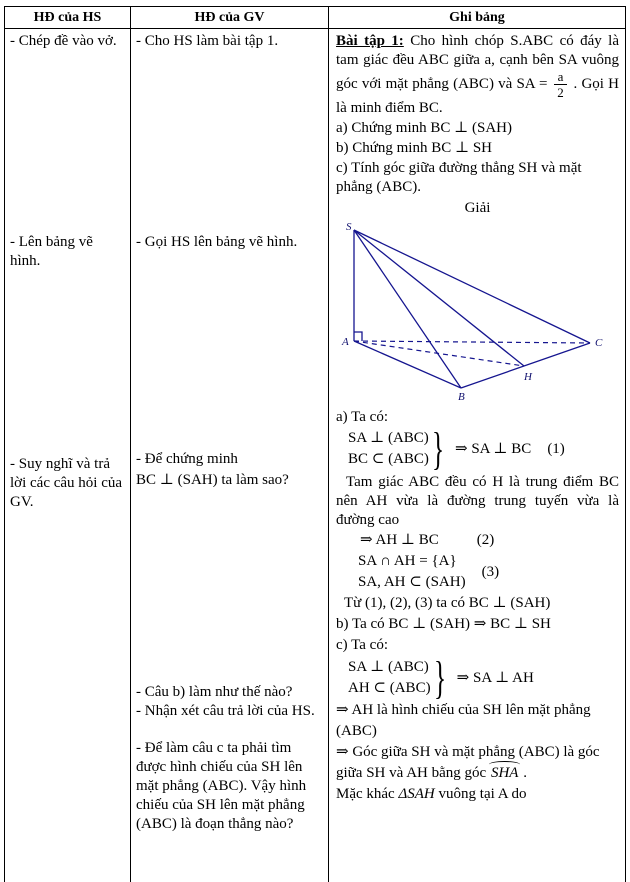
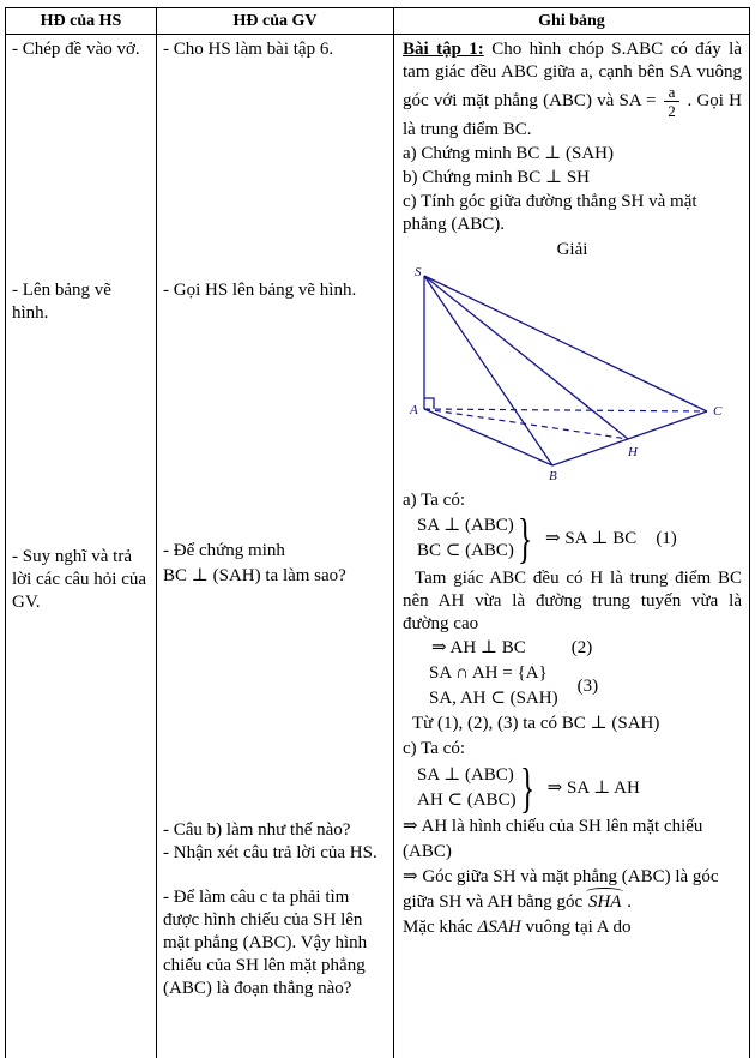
  HĐ của HS
  HĐ của GV
  Ghi bảng
  - Chép đề vào vở.
  - Lên bảng vẽ hình.
  - Suy nghĩ và trả lời các câu hỏi của GV.
- - Cho HS làm bài tập 1.
+ - Cho HS làm bài tập 6.
  - Gọi HS lên bảng vẽ hình.
  - Để chứng minh
  BC ⊥ (SAH) ta làm sao?
  - Câu b) làm như thế nào?
  - Nhận xét câu trả lời của HS.
  - Để làm câu c ta phải tìm được hình chiếu của SH lên mặt phẳng (ABC). Vậy hình chiếu của SH lên mặt phẳng (ABC) là đoạn thẳng nào?
  Bài tập 1: Cho hình chóp S.ABC có đáy là tam giác đều ABC giữa a, cạnh bên SA vuông góc với mặt phẳng (ABC) và SA =
  a
  2
- . Gọi H là minh điểm BC.
+ . Gọi H là trung điểm BC.
  a) Chứng minh BC ⊥ (SAH)
  b) Chứng minh BC ⊥ SH
  c) Tính góc giữa đường thẳng SH và mặt phẳng (ABC).
  Giải
  S
  A
  B
  C
  H
  a) Ta có:
  SA ⊥ (ABC)
  BC ⊂ (ABC)
  }
  ⇒ SA ⊥ BC
  (1)
  Tam giác ABC đều có H là trung điểm BC nên AH vừa là đường trung tuyến vừa là đường cao
  ⇒ AH ⊥ BC (2)
  SA ∩ AH = {A}
  SA, AH ⊂ (SAH)
  (3)
  Từ (1), (2), (3) ta có BC ⊥ (SAH)
- b) Ta có BC ⊥ (SAH) ⇒ BC ⊥ SH
  c) Ta có:
  SA ⊥ (ABC)
  AH ⊂ (ABC)
  }
  ⇒ SA ⊥ AH
- ⇒ AH là hình chiếu của SH lên mặt phẳng (ABC)
+ ⇒ AH là hình chiếu của SH lên mặt chiếu (ABC)
  ⇒ Góc giữa SH và mặt phẳng (ABC) là góc giữa SH và AH bằng góc SHA .
  Mặc khác ΔSAH vuông tại A do
